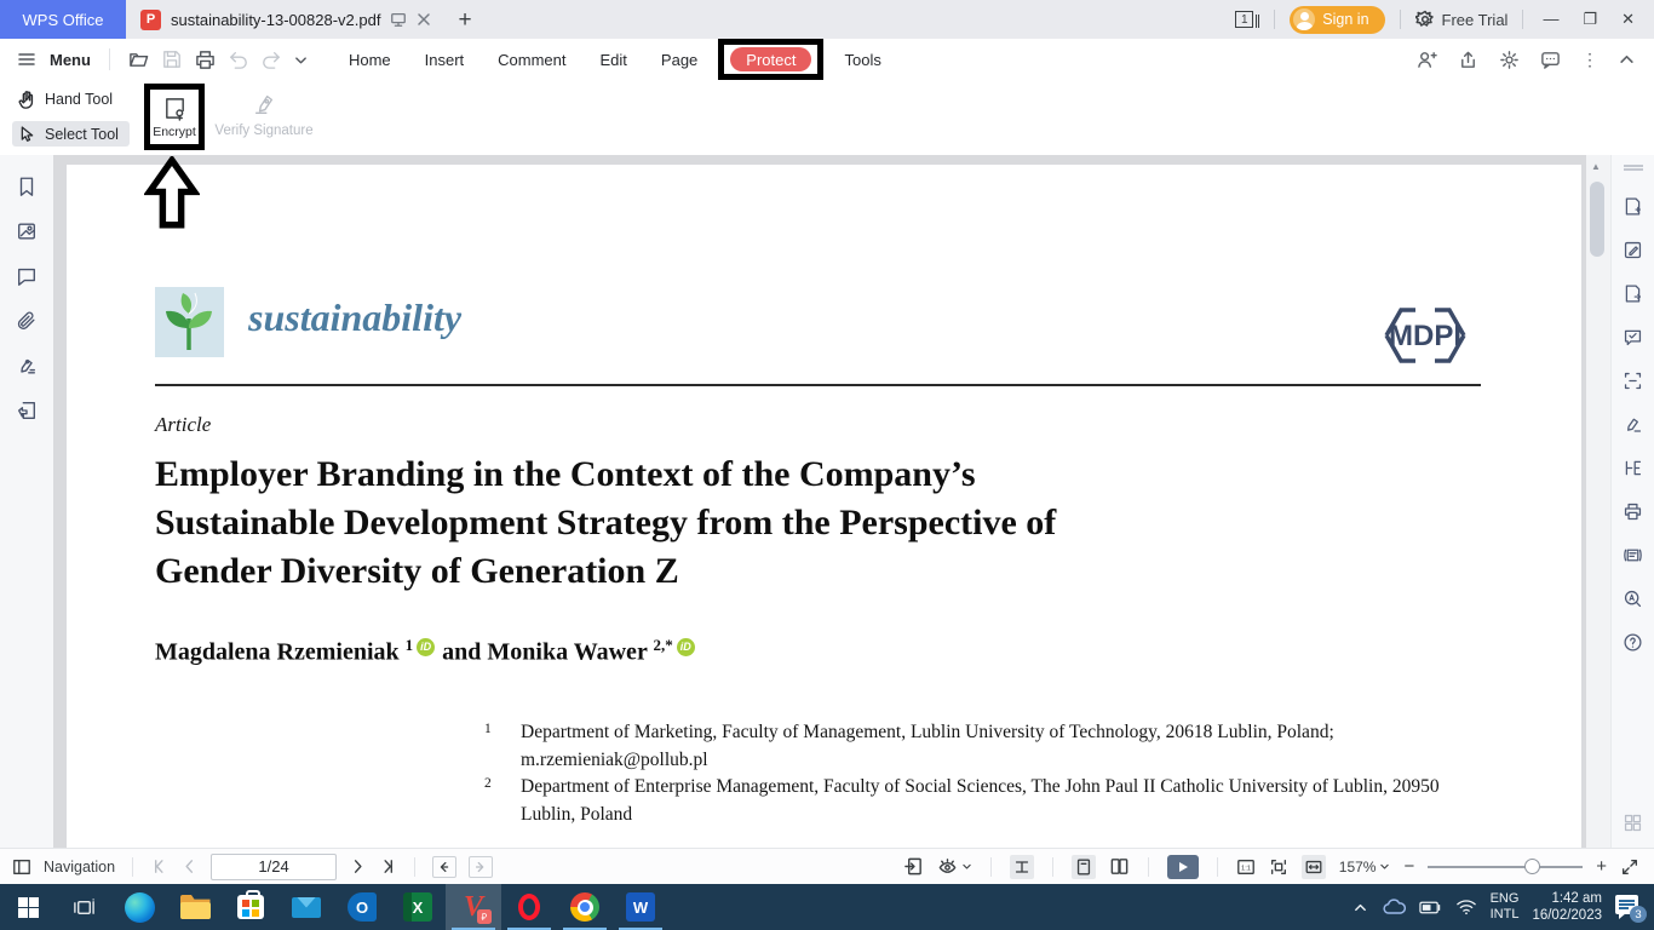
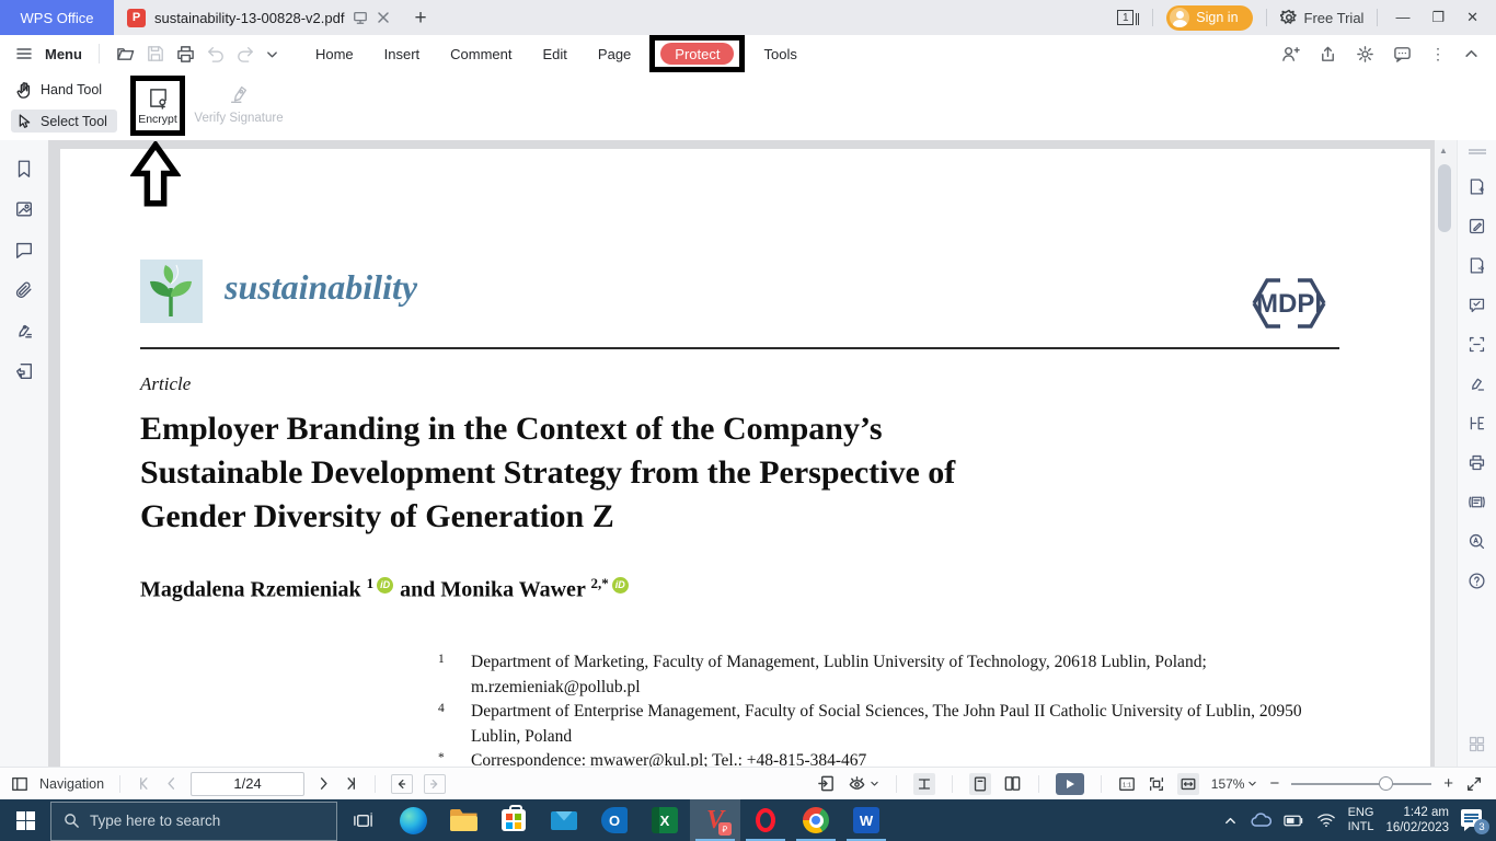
  WPS Office
  P
  sustainability-13-00828-v2.pdf
  +
  1
  Sign in
  Free Trial
  —
  ❐
  ✕
  Menu
  Home
  Insert
  Comment
  Edit
  Page
  Protect
  Tools
  ⋮
  Hand Tool
  Select Tool
  Encrypt
  Verify Signature
  sustainability
  MDPI
  Article
  Employer Branding in the Context of the Company’s
  Sustainable Development Strategy from the Perspective of
  Gender Diversity of Generation Z
  Magdalena Rzemieniak 1 iD and Monika Wawer 2,* iD
  1
  Department of Marketing, Faculty of Management, Lublin University of Technology, 20618 Lublin, Poland; m.rzemieniak@pollub.pl
- 2
+ 4
  Department of Enterprise Management, Faculty of Social Sciences, The John Paul II Catholic University of Lublin, 20950 Lublin, Poland
+ *
+ Correspondence: mwawer@kul.pl; Tel.: +48-815-384-467
  ▲
  Navigation
  1/24
  157%
  −
  +
+ Type here to search
  O
  X
  V
  ₽
  W
  ENG
  INTL
  1:42 am
  16/02/2023
  3
